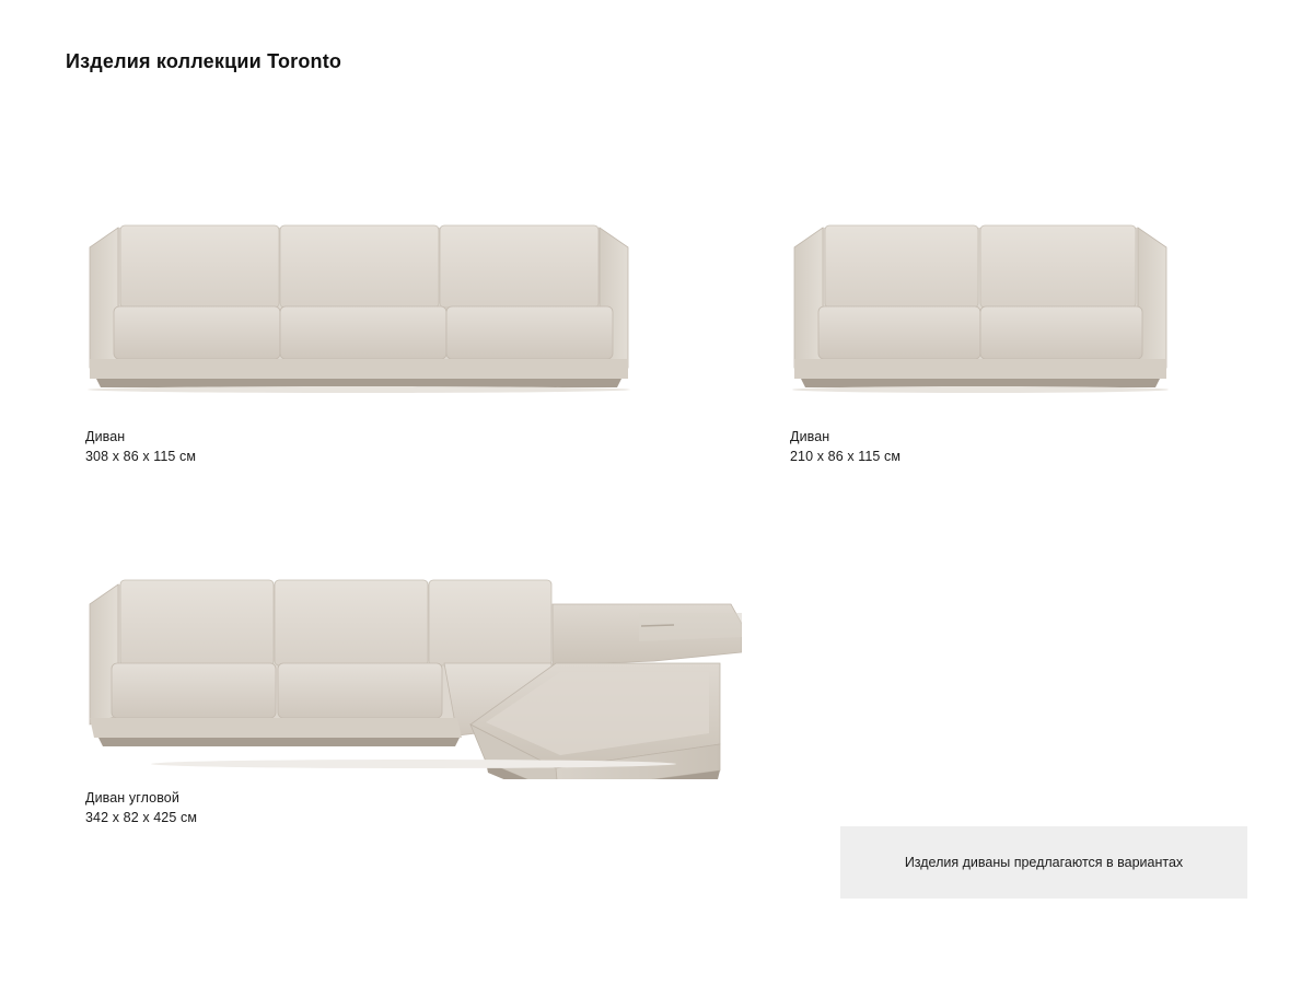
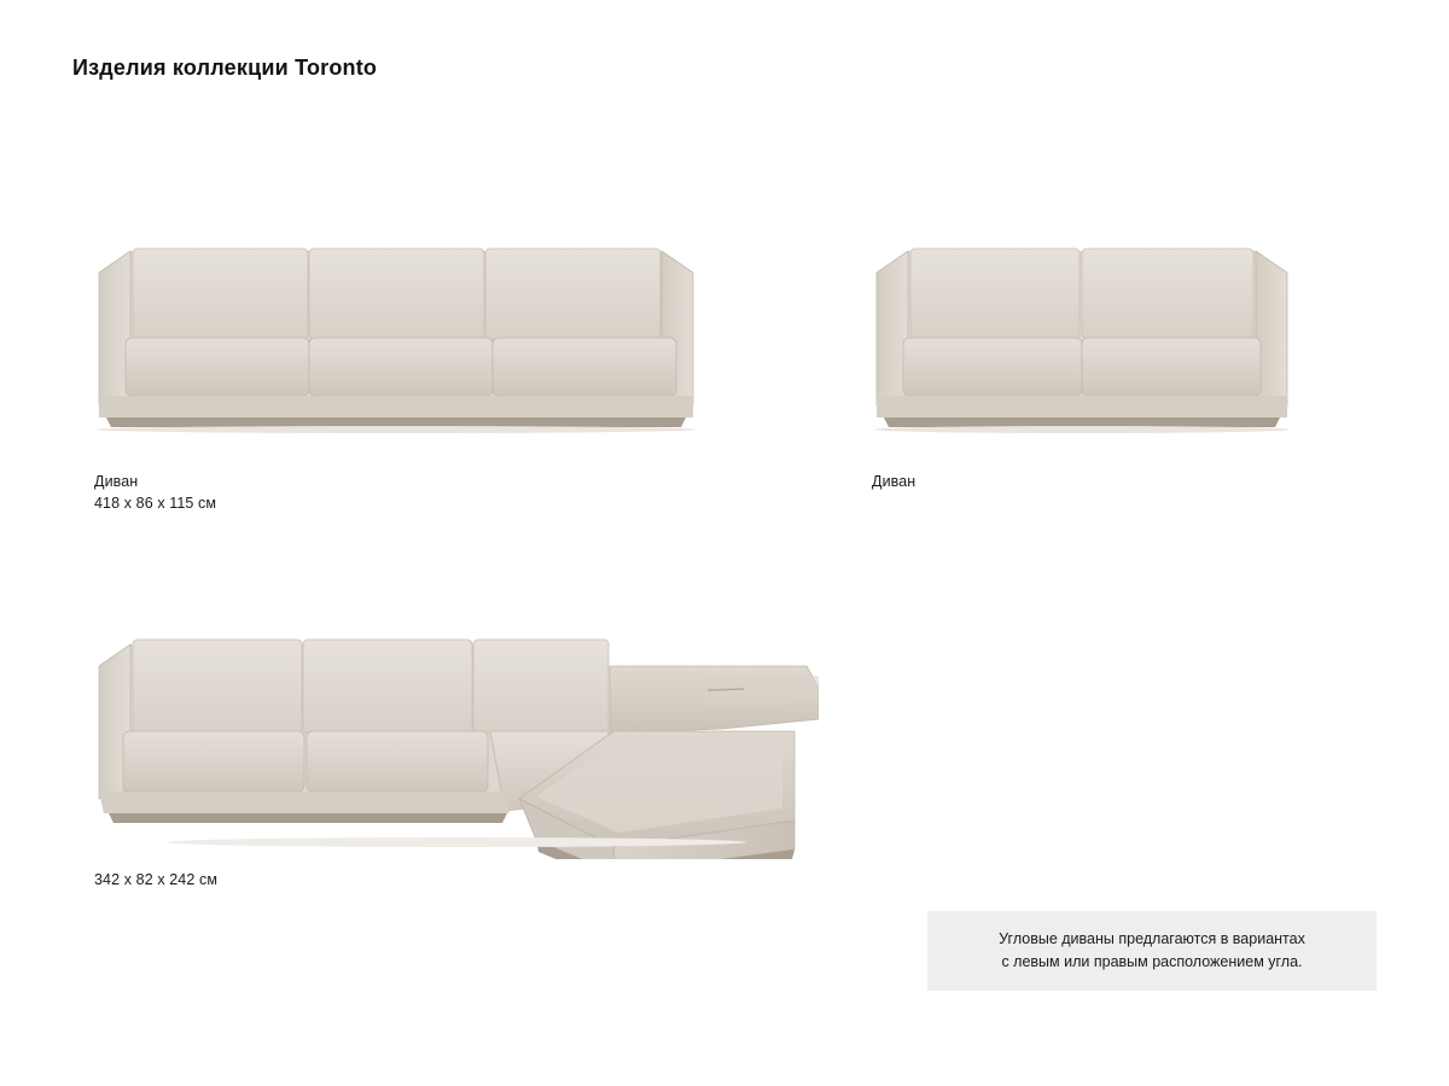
  Изделия коллекции Toronto
  Диван
- 308 x 86 x 115 см
+ 418 x 86 x 115 см
  Диван
- 210 x 86 x 115 см
- Диван угловой
- 342 x 82 x 425 см
+ 342 x 82 x 242 см
- Изделия диваны предлагаются в вариантах
+ Угловые диваны предлагаются в вариантах
+ с левым или правым расположением угла.
